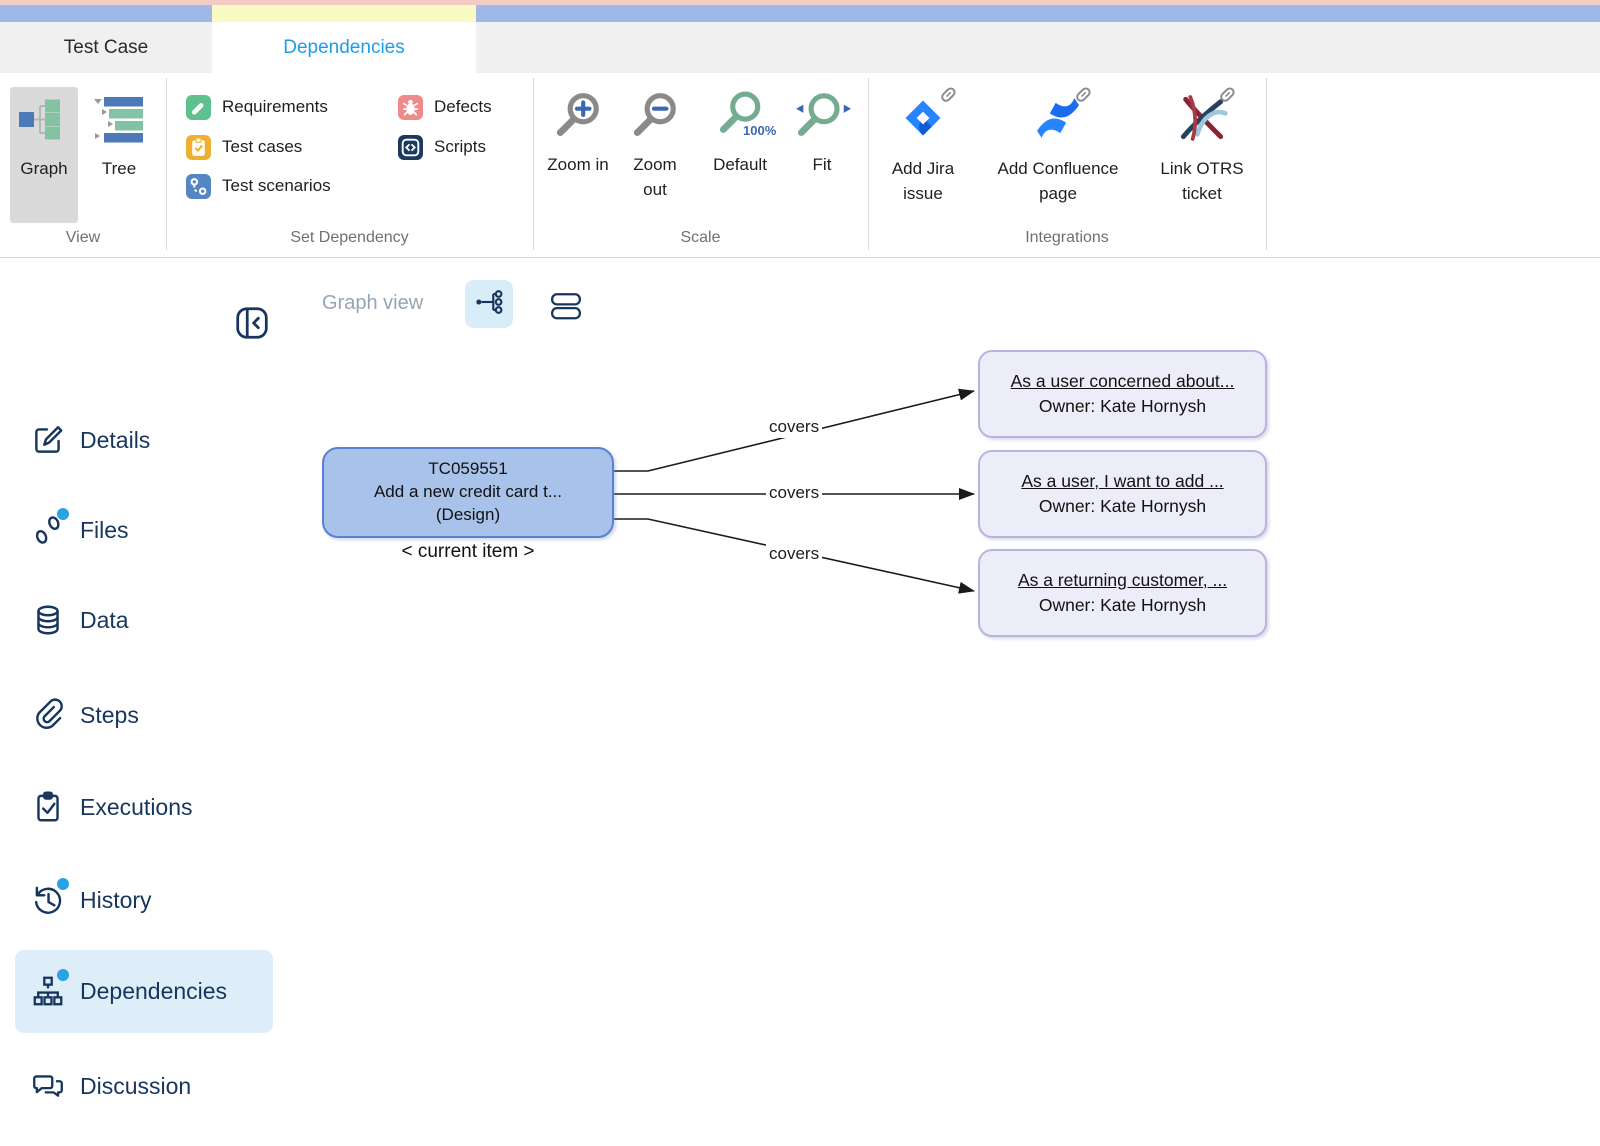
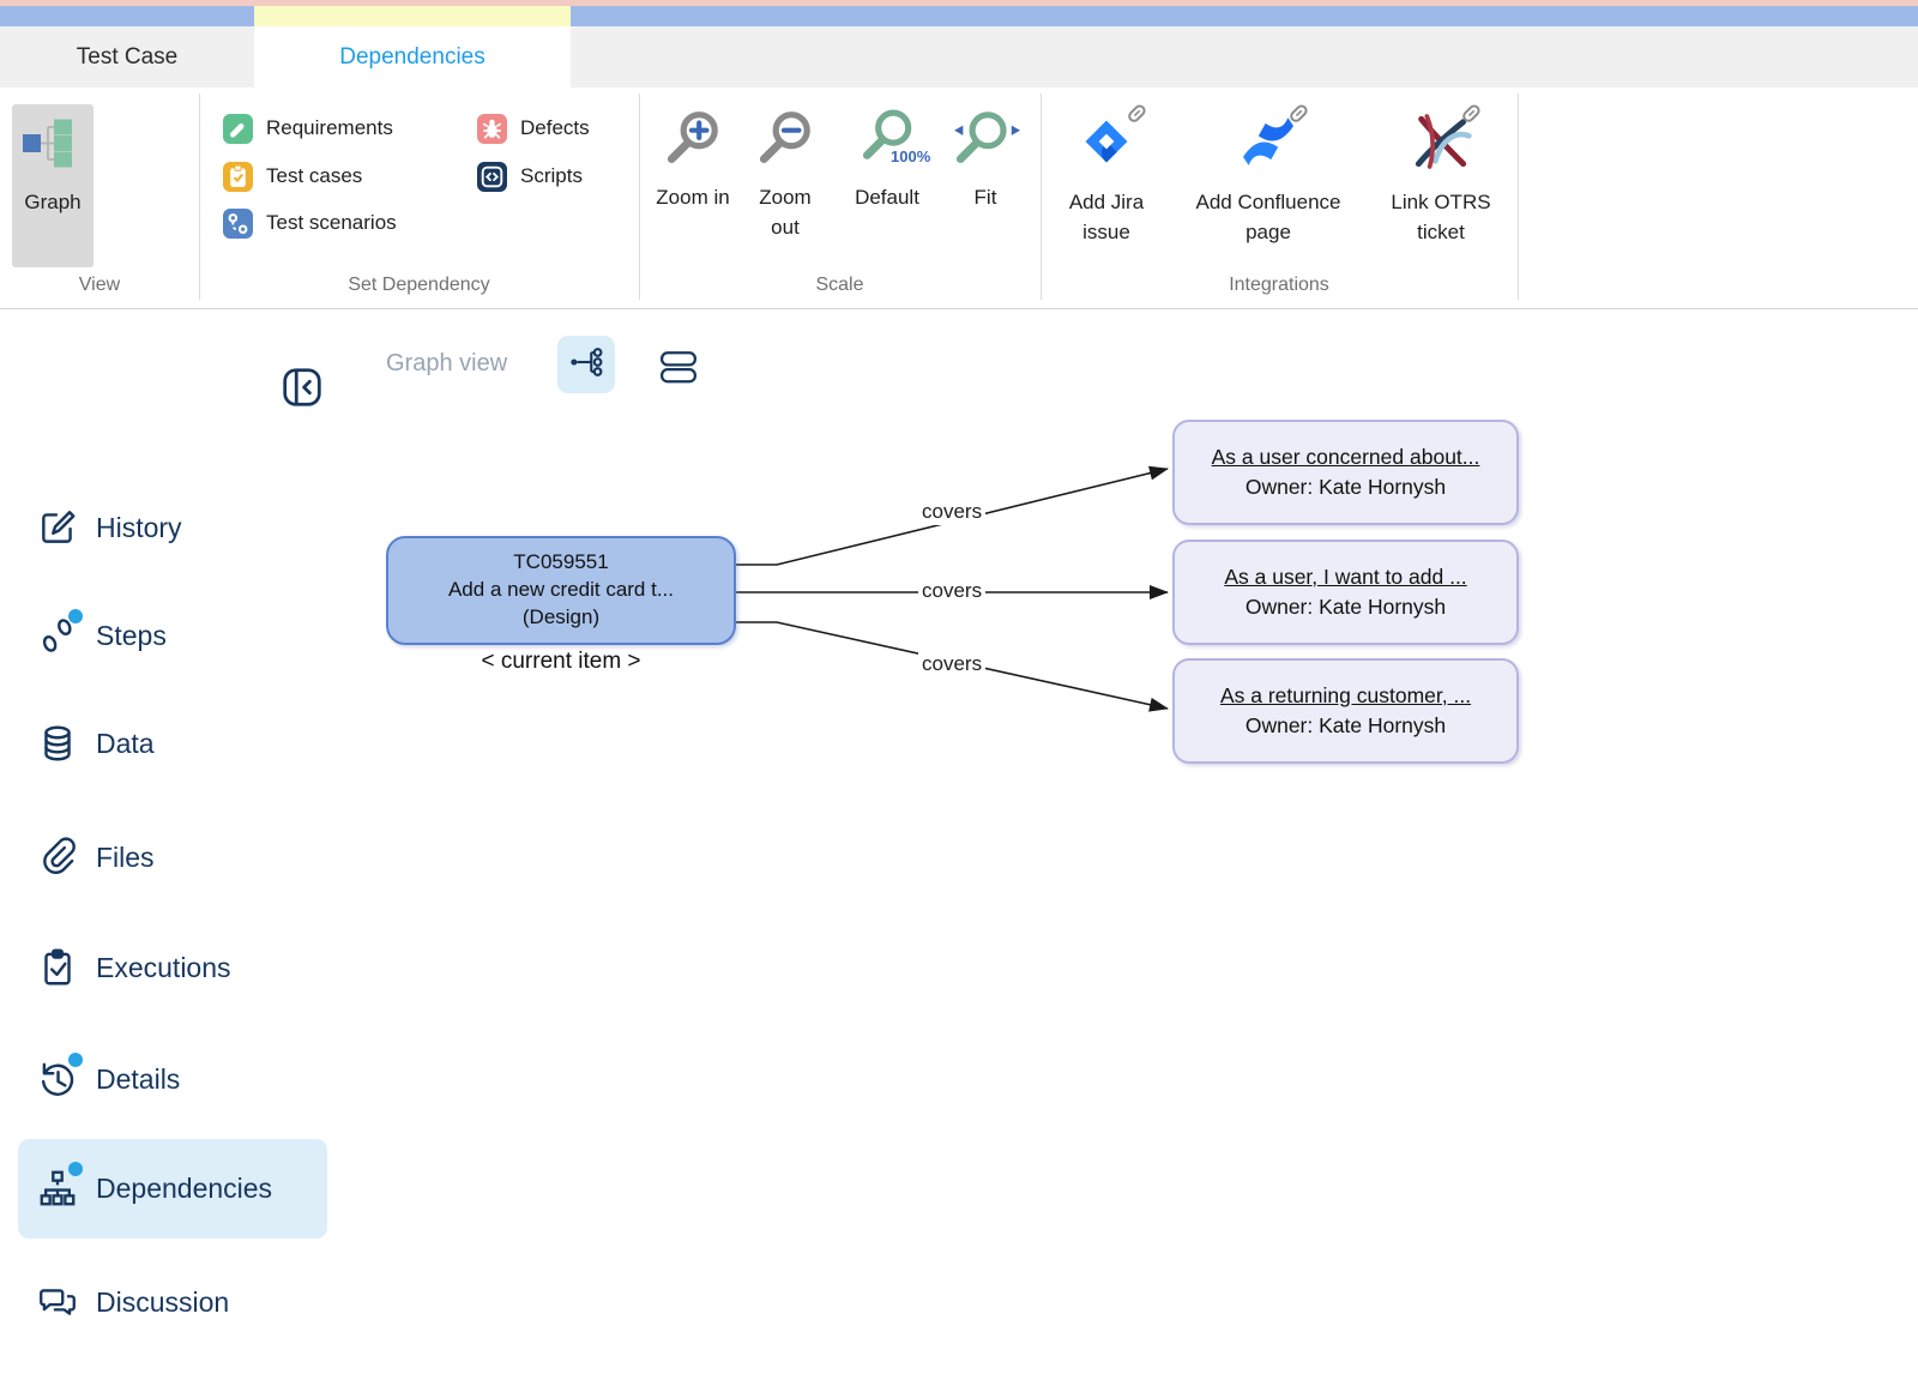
  Test Case
  Dependencies
  Graph
- Tree
  View
  Requirements
  Test cases
  Test scenarios
  Defects
  Scripts
  Set Dependency
  Zoom in
  Zoom out
  100%
  Default
  Fit
  Scale
  Add Jira issue
  Add Confluence page
  Link OTRS ticket
  Integrations
  Graph view
- Details
+ History
- Files
+ Steps
  Data
- Steps
+ Files
  Executions
- History
+ Details
  Dependencies
  Discussion
  covers
  covers
  covers
  TC059551
  Add a new credit card t...
  (Design)
  < current item >
  As a user concerned about...
  Owner: Kate Hornysh
  As a user, I want to add ...
  Owner: Kate Hornysh
  As a returning customer, ...
  Owner: Kate Hornysh
